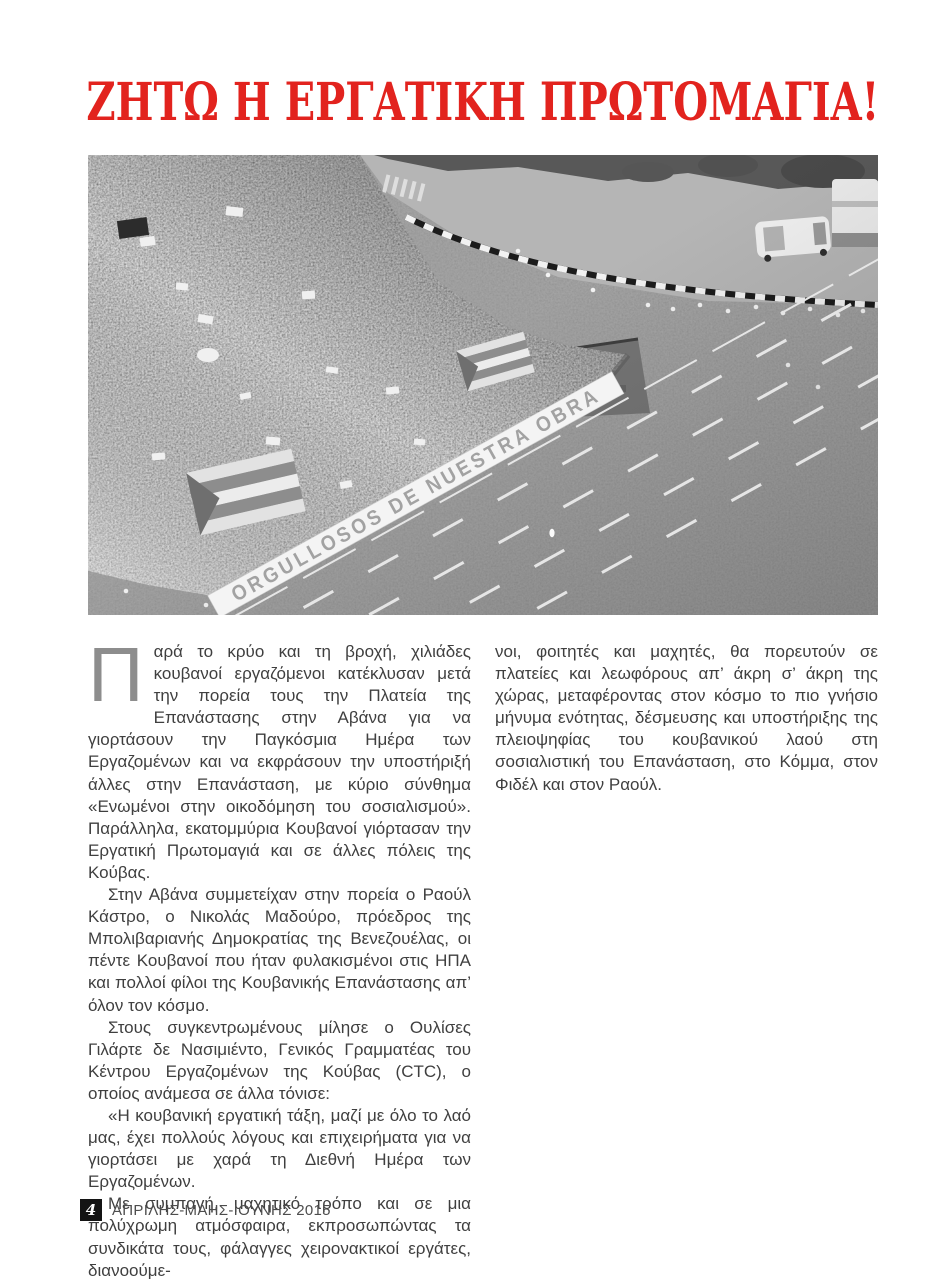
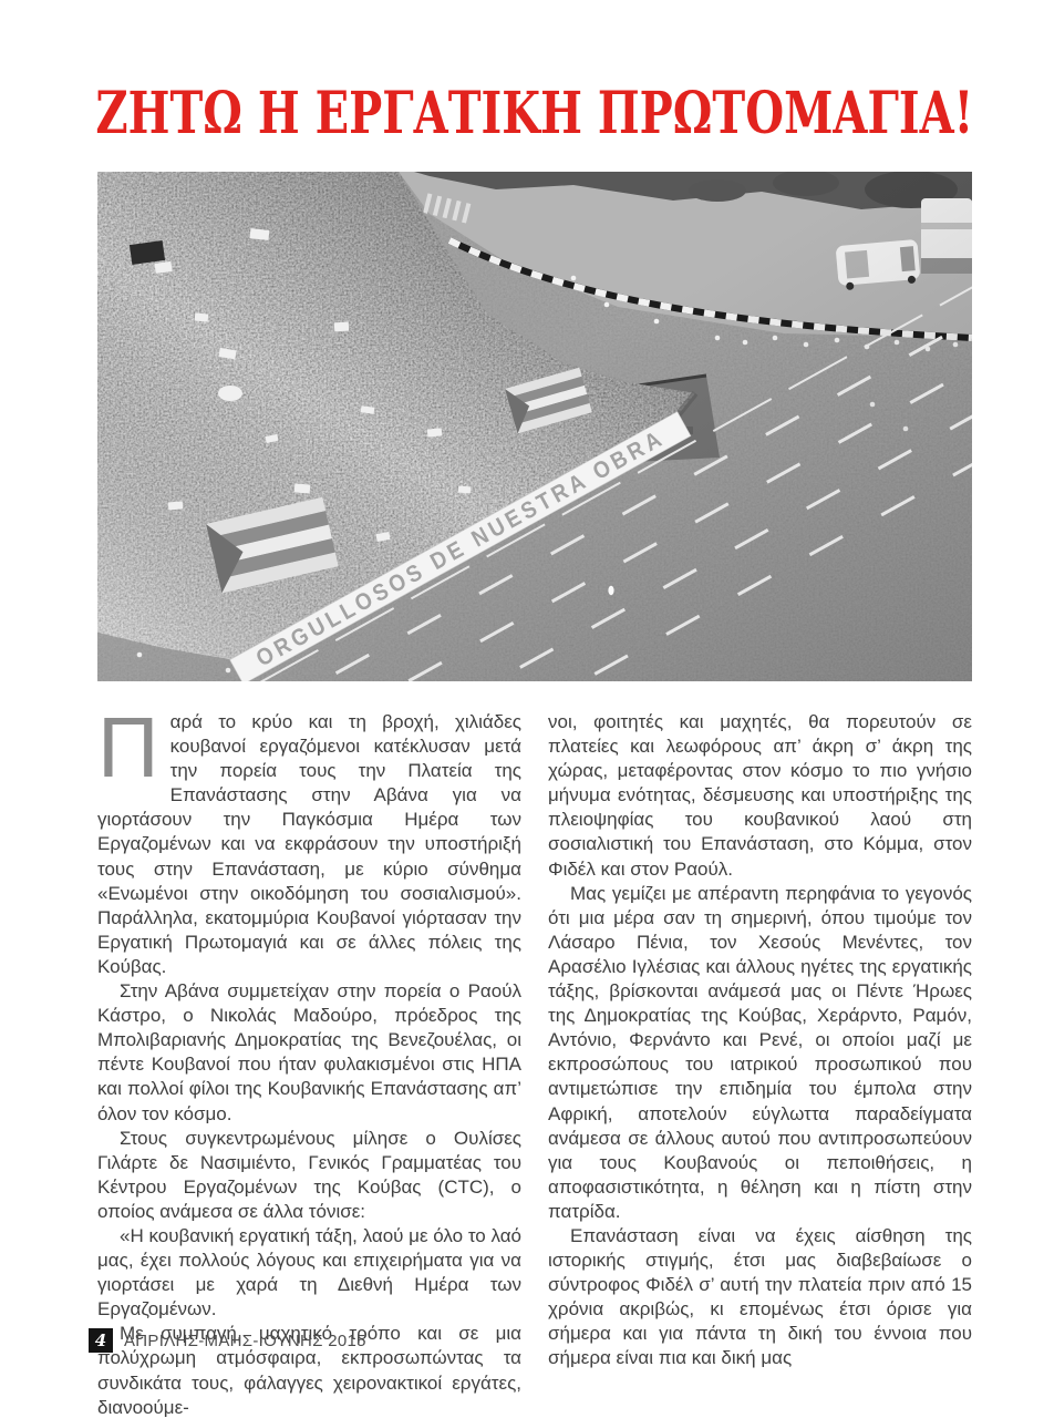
  ΖΗΤΩ Η ΕΡΓΑΤΙΚΗ ΠΡΩΤΟΜΑΓΙΑ!
  Π
- αρά το κρύο και τη βροχή, χιλιάδες κουβανοί εργαζόμενοι κατέκλυσαν μετά την πορεία τους την Πλατεία της Επανάστασης στην Αβάνα για να γιορτάσουν την Παγκόσμια Ημέρα των Εργαζομένων και να εκφράσουν την υποστήριξή άλλες στην Επανάσταση, με κύριο σύνθημα «Ενωμένοι στην οικοδόμηση του σοσιαλισμού». Παράλληλα, εκατομμύρια Κουβανοί γιόρτασαν την Εργατική Πρωτομαγιά και σε άλλες πόλεις της Κούβας.
+ αρά το κρύο και τη βροχή, χιλιάδες κουβανοί εργαζόμενοι κατέκλυσαν μετά την πορεία τους την Πλατεία της Επανάστασης στην Αβάνα για να γιορτάσουν την Παγκόσμια Ημέρα των Εργαζομένων και να εκφράσουν την υποστήριξή τους στην Επανάσταση, με κύριο σύνθημα «Ενωμένοι στην οικοδόμηση του σοσιαλισμού». Παράλληλα, εκατομμύρια Κουβανοί γιόρτασαν την Εργατική Πρωτομαγιά και σε άλλες πόλεις της Κούβας.
  Στην Αβάνα συμμετείχαν στην πορεία ο Ραούλ Κάστρο, ο Νικολάς Μαδούρο, πρόεδρος της Μπολιβαριανής Δημοκρατίας της Βενεζουέλας, οι πέντε Κουβανοί που ήταν φυλακισμένοι στις ΗΠΑ και πολλοί φίλοι της Κουβανικής Επανάστασης απ’ όλον τον κόσμο.
  Στους συγκεντρωμένους μίλησε ο Ουλίσες Γιλάρτε δε Νασιμιέντο, Γενικός Γραμματέας του Κέντρου Εργαζομένων της Κούβας (CTC), ο οποίος ανάμεσα σε άλλα τόνισε:
- «Η κουβανική εργατική τάξη, μαζί με όλο το λαό μας, έχει πολλούς λόγους και επιχειρήματα για να γιορτάσει με χαρά τη Διεθνή Ημέρα των Εργαζομένων.
+ «Η κουβανική εργατική τάξη, λαού με όλο το λαό μας, έχει πολλούς λόγους και επιχειρήματα για να γιορτάσει με χαρά τη Διεθνή Ημέρα των Εργαζομένων.
  Με συμπαγή, μαχητικό τρόπο και σε μια πολύχρωμη ατμόσφαιρα, εκπροσωπώντας τα συνδικάτα τους, φάλαγγες χειρονακτικοί εργάτες, διανοούμε-
  νοι, φοιτητές και μαχητές, θα πορευτούν σε πλατείες και λεωφόρους απ’ άκρη σ’ άκρη της χώρας, μεταφέροντας στον κόσμο το πιο γνήσιο μήνυμα ενότητας, δέσμευσης και υποστήριξης της πλειοψηφίας του κουβανικού λαού στη σοσιαλιστική του Επανάσταση, στο Κόμμα, στον Φιδέλ και στον Ραούλ.
+ Μας γεμίζει με απέραντη περηφάνια το γεγονός ότι μια μέρα σαν τη σημερινή, όπου τιμούμε τον Λάσαρο Πένια, τον Χεσούς Μενέντες, τον Αρασέλιο Ιγλέσιας και άλλους ηγέτες της εργατικής τάξης, βρίσκονται ανάμεσά μας οι Πέντε Ήρωες της Δημοκρατίας της Κούβας, Χεράρντο, Ραμόν, Αντόνιο, Φερνάντο και Ρενέ, οι οποίοι μαζί με εκπροσώπους του ιατρικού προσωπικού που αντιμετώπισε την επιδημία του έμπολα στην Αφρική, αποτελούν εύγλωττα παραδείγματα ανάμεσα σε άλλους αυτού που αντιπροσωπεύουν για τους Κουβανούς οι πεποιθήσεις, η αποφασιστικότητα, η θέληση και η πίστη στην πατρίδα.
+ Επανάσταση είναι να έχεις αίσθηση της ιστορικής στιγμής, έτσι μας διαβεβαίωσε ο σύντροφος Φιδέλ σ’ αυτή την πλατεία πριν από 15 χρόνια ακριβώς, κι επομένως έτσι όρισε για σήμερα και για πάντα τη δική του έννοια που σήμερα είναι πια και δική μας
  4
  ΑΠΡΙΛΗΣ-ΜΑΗΣ-ΙΟΥΝΗΣ 2015
